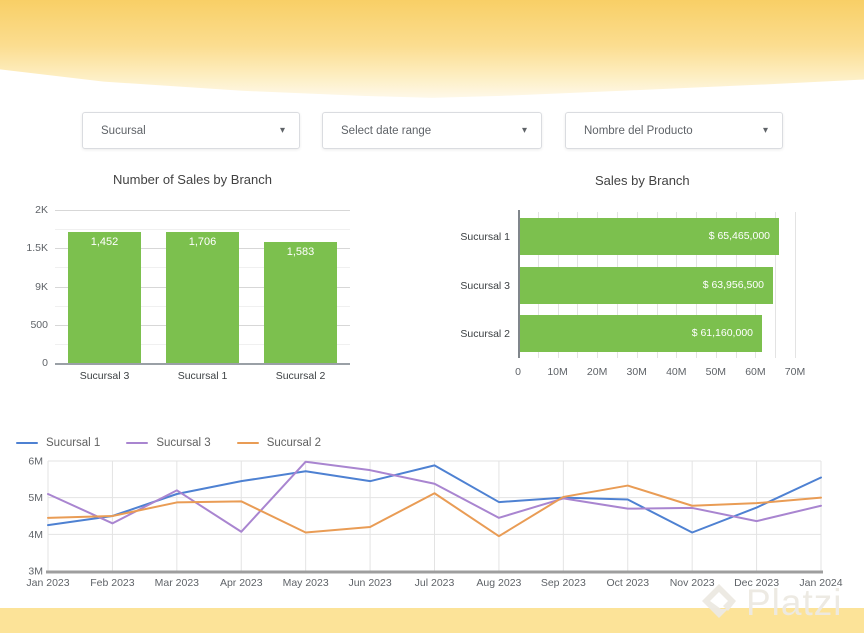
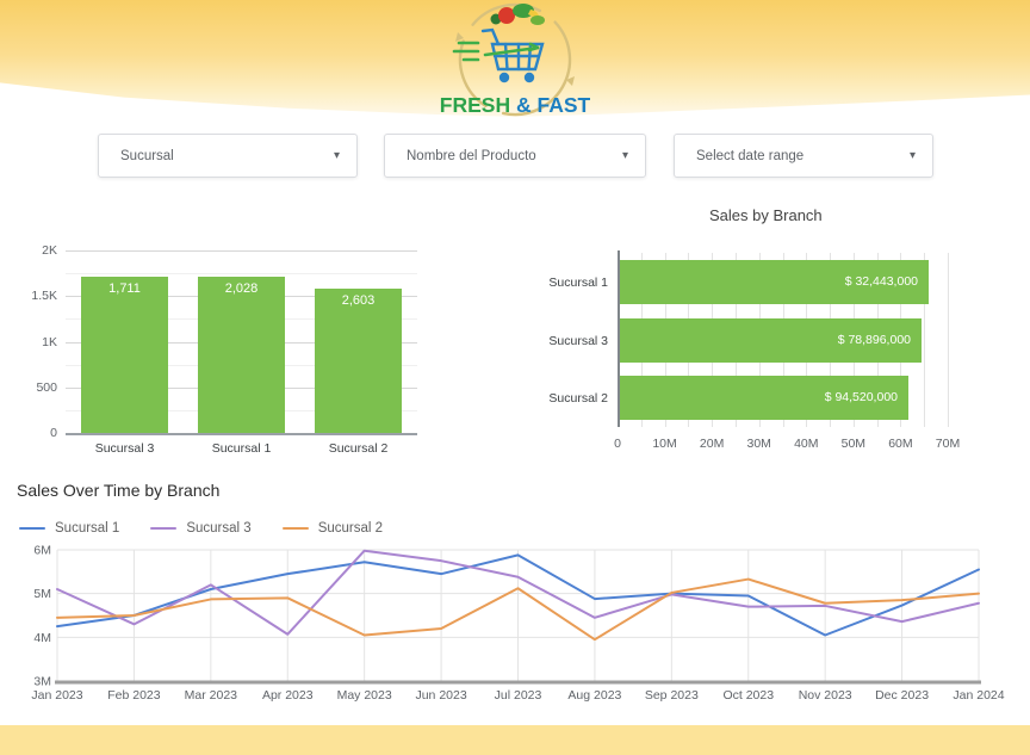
+ FRESH & FAST
  Sucursal
  ▾
- Select date range
+ Nombre del Producto
  ▾
- Nombre del Producto
+ Select date range
  ▾
- Number of Sales by Branch
  0
  500
- 9K
+ 1K
  1.5K
  2K
- 1,452
+ 1,711
  Sucursal 3
- 1,706
+ 2,028
  Sucursal 1
- 1,583
+ 2,603
  Sucursal 2
  Sales by Branch
  0
  10M
  20M
  30M
  40M
  50M
  60M
  70M
- $ 65,465,000
+ $ 32,443,000
  Sucursal 1
- $ 63,956,500
+ $ 78,896,000
  Sucursal 3
- $ 61,160,000
+ $ 94,520,000
  Sucursal 2
+ Sales Over Time by Branch
  Sucursal 1
  Sucursal 3
  Sucursal 2
  3M
  4M
  5M
  6M
  Jan 2023
  Feb 2023
  Mar 2023
  Apr 2023
  May 2023
  Jun 2023
  Jul 2023
  Aug 2023
  Sep 2023
  Oct 2023
  Nov 2023
  Dec 2023
  Jan 2024
- Platzi
